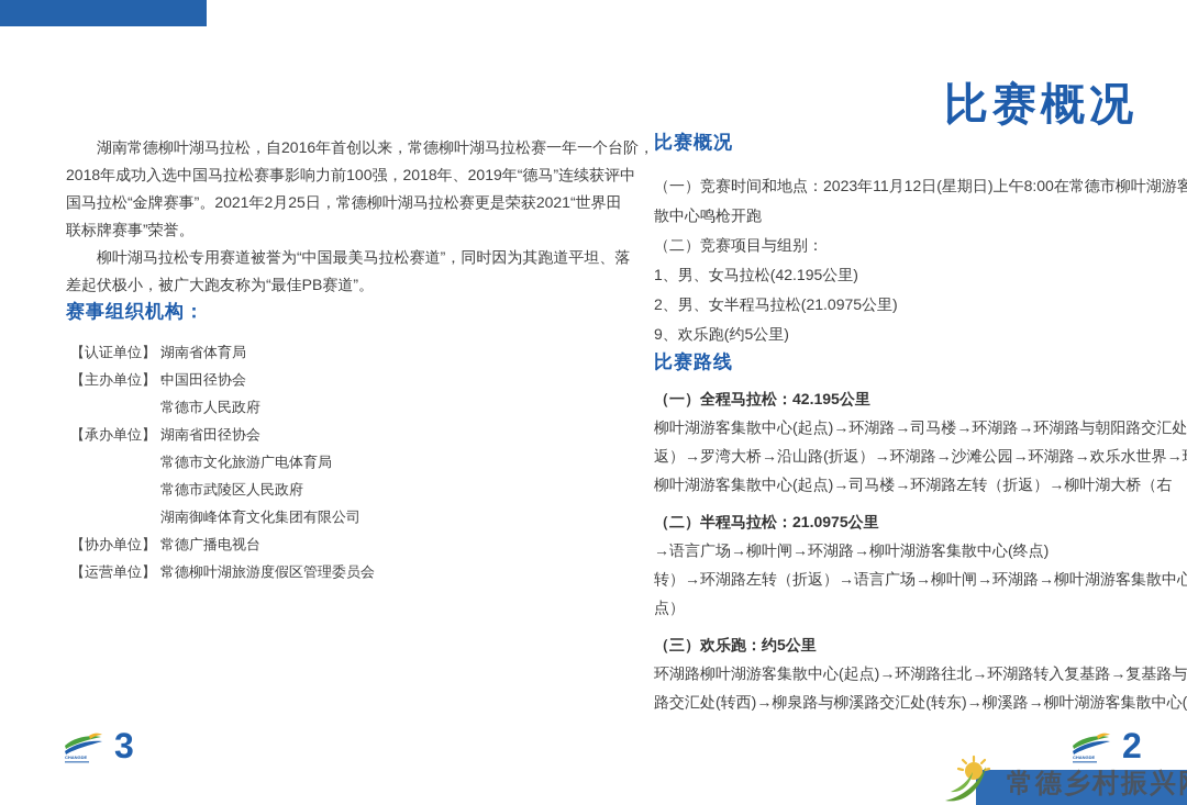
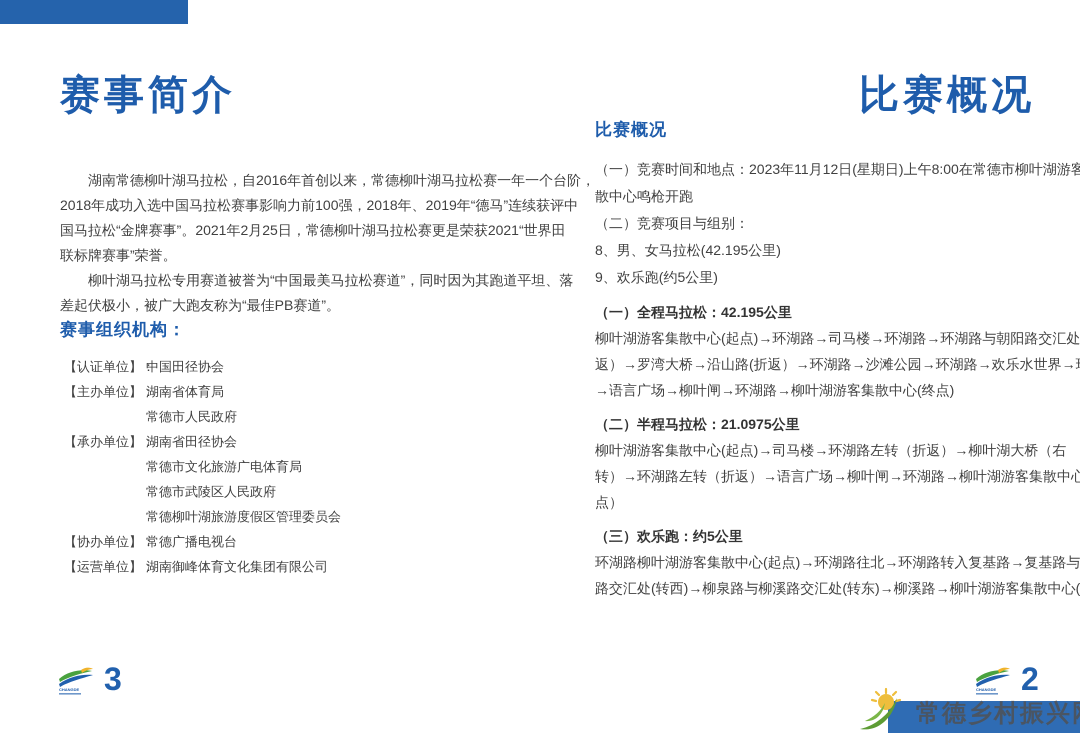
+ 赛事简介
  湖南常德柳叶湖马拉松，自2016年首创以来，常德柳叶湖马拉松赛一年一个台阶，
  2018年成功入选中国马拉松赛事影响力前100强，2018年、2019年“德马”连续获评中
  国马拉松“金牌赛事”。2021年2月25日，常德柳叶湖马拉松赛更是荣获2021“世界田
  联标牌赛事”荣誉。
  柳叶湖马拉松专用赛道被誉为“中国最美马拉松赛道”，同时因为其跑道平坦、落
  差起伏极小，被广大跑友称为“最佳PB赛道”。
  赛事组织机构：
  【认证单位】
- 湖南省体育局
+ 中国田径协会
  【主办单位】
- 中国田径协会
+ 湖南省体育局
  常德市人民政府
  【承办单位】
  湖南省田径协会
  常德市文化旅游广电体育局
  常德市武陵区人民政府
- 湖南御峰体育文化集团有限公司
+ 常德柳叶湖旅游度假区管理委员会
  【协办单位】
  常德广播电视台
  【运营单位】
- 常德柳叶湖旅游度假区管理委员会
+ 湖南御峰体育文化集团有限公司
  比赛概况
  比赛概况
  （一）竞赛时间和地点：2023年11月12日(星期日)上午8:00在常德市柳叶湖游客
  散中心鸣枪开跑
  （二）竞赛项目与组别：
- 1、男、女马拉松(42.195公里)
+ 8、男、女马拉松(42.195公里)
- 2、男、女半程马拉松(21.0975公里)
  9、欢乐跑(约5公里)
- 比赛路线
  （一）全程马拉松：42.195公里
  柳叶湖游客集散中心(起点)→环湖路→司马楼→环湖路→环湖路与朝阳路交汇处
  返）→罗湾大桥→沿山路(折返）→环湖路→沙滩公园→环湖路→欢乐水世界→
- 柳叶湖游客集散中心(起点)→司马楼→环湖路左转（折返）→柳叶湖大桥（右
+ →语言广场→柳叶闸→环湖路→柳叶湖游客集散中心(终点)
  （二）半程马拉松：21.0975公里
- →语言广场→柳叶闸→环湖路→柳叶湖游客集散中心(终点)
+ 柳叶湖游客集散中心(起点)→司马楼→环湖路左转（折返）→柳叶湖大桥（右
  转）→环湖路左转（折返）→语言广场→柳叶闸→环湖路→柳叶湖游客集散中心
  点）
  （三）欢乐跑：约5公里
  环湖路柳叶湖游客集散中心(起点)→环湖路往北→环湖路转入复基路→复基路与
  路交汇处(转西)→柳泉路与柳溪路交汇处(转东)→柳溪路→柳叶湖游客集散中心(
  3
  2
  常德乡村振兴
